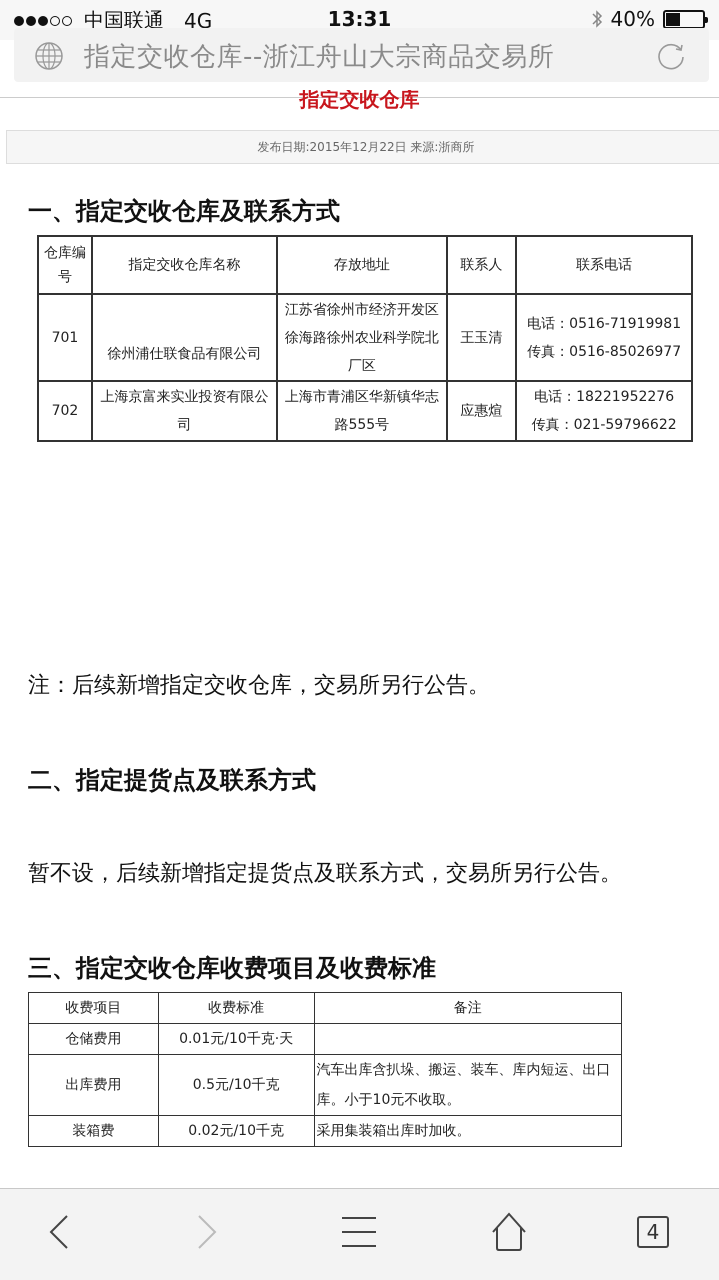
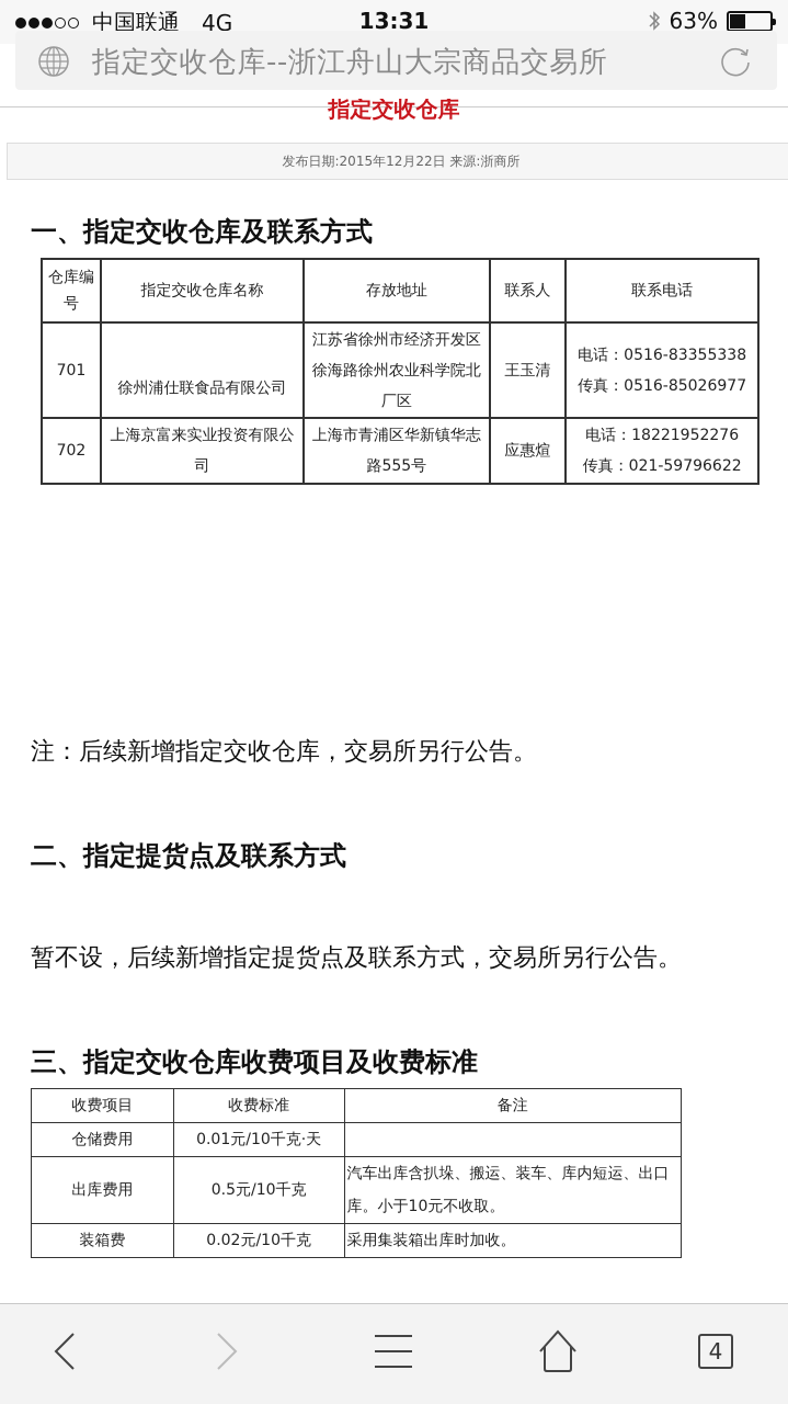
  中国联通
  4G
  13:31
- 40%
+ 63%
  指定交收仓库--浙江舟山大宗商品交易所
  指定交收仓库
  发布日期:2015年12月22日 来源:浙商所
  一、指定交收仓库及联系方式
  仓库编号	指定交收仓库名称	存放地址	联系人	联系电话
- 701	徐州浦仕联食品有限公司	江苏省徐州市经济开发区徐海路徐州农业科学院北厂区	王玉清	电话：0516-71919981 传真：0516-85026977
+ 701	徐州浦仕联食品有限公司	江苏省徐州市经济开发区徐海路徐州农业科学院北厂区	王玉清	电话：0516-83355338 传真：0516-85026977
  702	上海京富来实业投资有限公司	上海市青浦区华新镇华志路555号	应惠煊	电话：18221952276 传真：021-59796622
  注：后续新增指定交收仓库，交易所另行公告。
  二、指定提货点及联系方式
  暂不设，后续新增指定提货点及联系方式，交易所另行公告。
  三、指定交收仓库收费项目及收费标准
  收费项目	收费标准	备注
  仓储费用	0.01元/10千克·天
  出库费用	0.5元/10千克	汽车出库含扒垛、搬运、装车、库内短运、出口库。小于10元不收取。
  装箱费	0.02元/10千克	采用集装箱出库时加收。
  4
